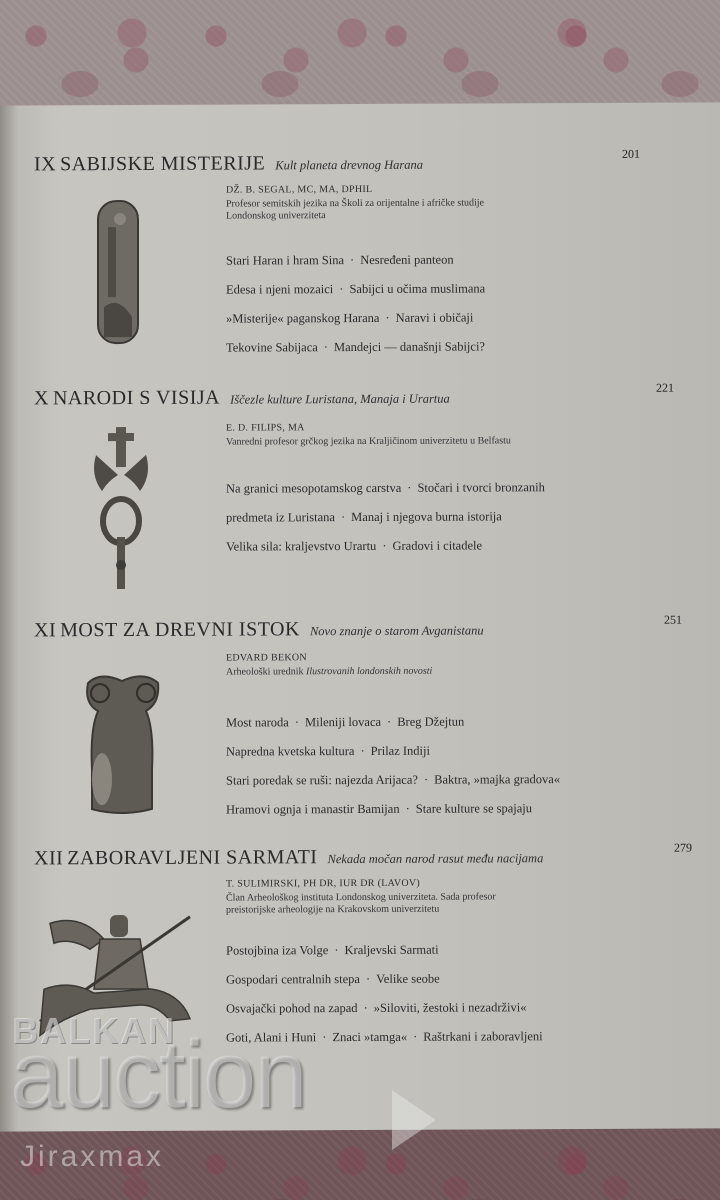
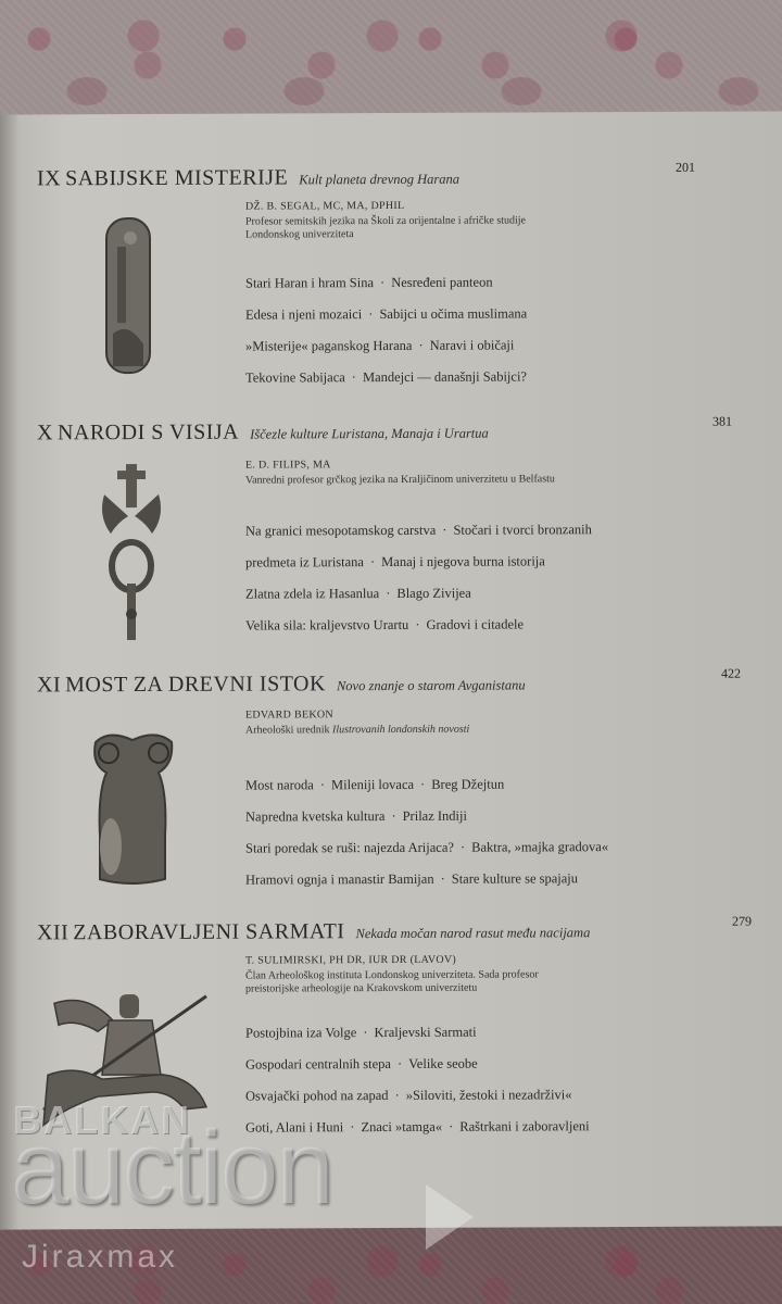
  IX SABIJSKE MISTERIJE Kult planeta drevnog Harana
  201
  DŽ. B. SEGAL, MC, MA, DPHIL
  Profesor semitskih jezika na Školi za orijentalne i afričke studije
  Londonskog univerziteta
  Stari Haran i hram Sina · Nesređeni panteon
  Edesa i njeni mozaici · Sabijci u očima muslimana
  »Misterije« paganskog Harana · Naravi i običaji
  Tekovine Sabijaca · Mandejci — današnji Sabijci?
  X NARODI S VISIJA Iščezle kulture Luristana, Manaja i Urartua
- 221
+ 381
  E. D. FILIPS, MA
  Vanredni profesor grčkog jezika na Kraljičinom univerzitetu u Belfastu
  Na granici mesopotamskog carstva · Stočari i tvorci bronzanih
  predmeta iz Luristana · Manaj i njegova burna istorija
+ Zlatna zdela iz Hasanlua · Blago Zivijea
  Velika sila: kraljevstvo Urartu · Gradovi i citadele
  XI MOST ZA DREVNI ISTOK Novo znanje o starom Avganistanu
- 251
+ 422
  EDVARD BEKON
  Arheološki urednik Ilustrovanih londonskih novosti
  Most naroda · Mileniji lovaca · Breg Džejtun
  Napredna kvetska kultura · Prilaz Indiji
  Stari poredak se ruši: najezda Arijaca? · Baktra, »majka gradova«
  Hramovi ognja i manastir Bamijan · Stare kulture se spajaju
  XII ZABORAVLJENI SARMATI Nekada močan narod rasut među nacijama
  279
  T. SULIMIRSKI, PH DR, IUR DR (LAVOV)
  Član Arheološkog instituta Londonskog univerziteta. Sada profesor
  preistorijske arheologije na Krakovskom univerzitetu
  Postojbina iza Volge · Kraljevski Sarmati
  Gospodari centralnih stepa · Velike seobe
  Osvajački pohod na zapad · »Siloviti, žestoki i nezadrživi«
  Goti, Alani i Huni · Znaci »tamga« · Raštrkani i zaboravljeni
  BALKAN
  auction
  Jiraxmax
